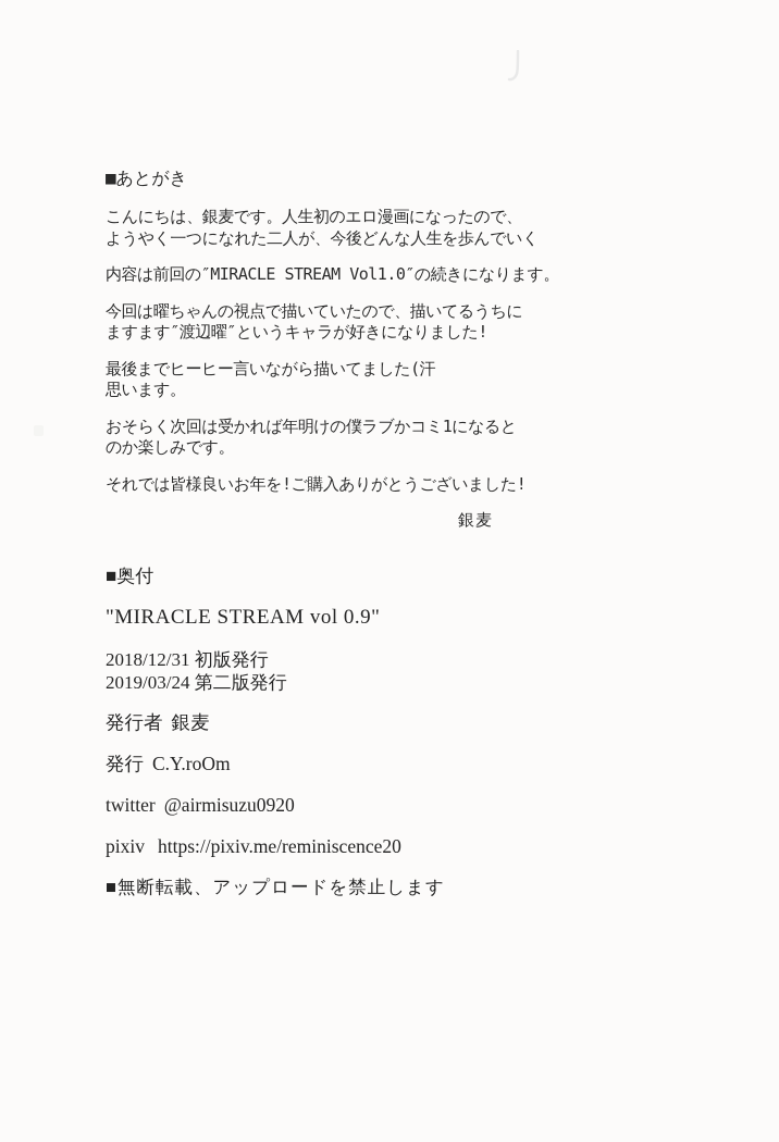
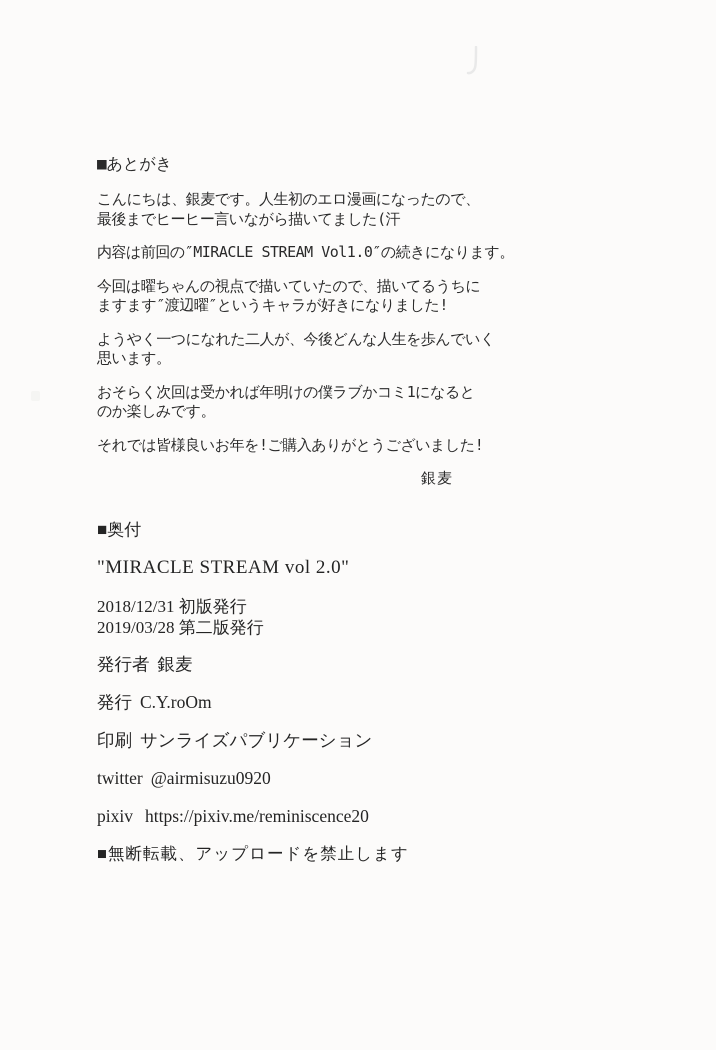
  ■あとがき
  こんにちは、銀麦です。人生初のエロ漫画になったので、
- ようやく一つになれた二人が、今後どんな人生を歩んでいく
+ 最後までヒーヒー言いながら描いてました(汗
  内容は前回の″MIRACLE STREAM Vol1.0″の続きになります。
  今回は曜ちゃんの視点で描いていたので、描いてるうちに
  ますます″渡辺曜″というキャラが好きになりました!
- 最後までヒーヒー言いながら描いてました(汗
+ ようやく一つになれた二人が、今後どんな人生を歩んでいく
  思います。
  おそらく次回は受かれば年明けの僕ラブかコミ1になると
  のか楽しみです。
  それでは皆様良いお年を!ご購入ありがとうございました!
  銀麦
  ■奥付
- "MIRACLE STREAM vol 0.9"
+ "MIRACLE STREAM vol 2.0"
  2018/12/31 初版発行
- 2019/03/24 第二版発行
+ 2019/03/28 第二版発行
  発行者 銀麦
  発行 C.Y.roOm
+ 印刷 サンライズパブリケーション
  twitter @airmisuzu0920
  pixiv https://pixiv.me/reminiscence20
  ■無断転載、アップロードを禁止します
